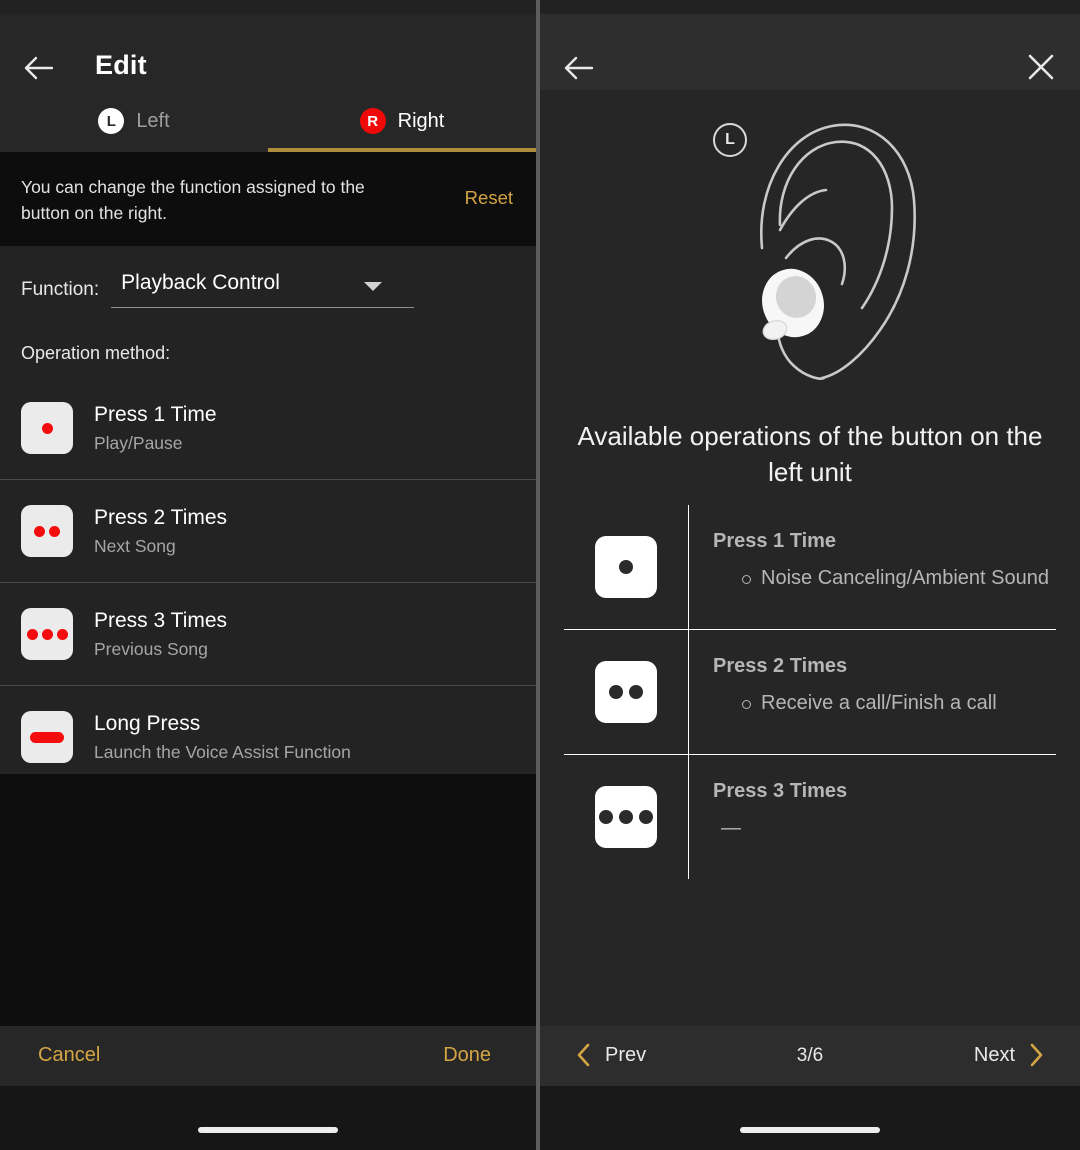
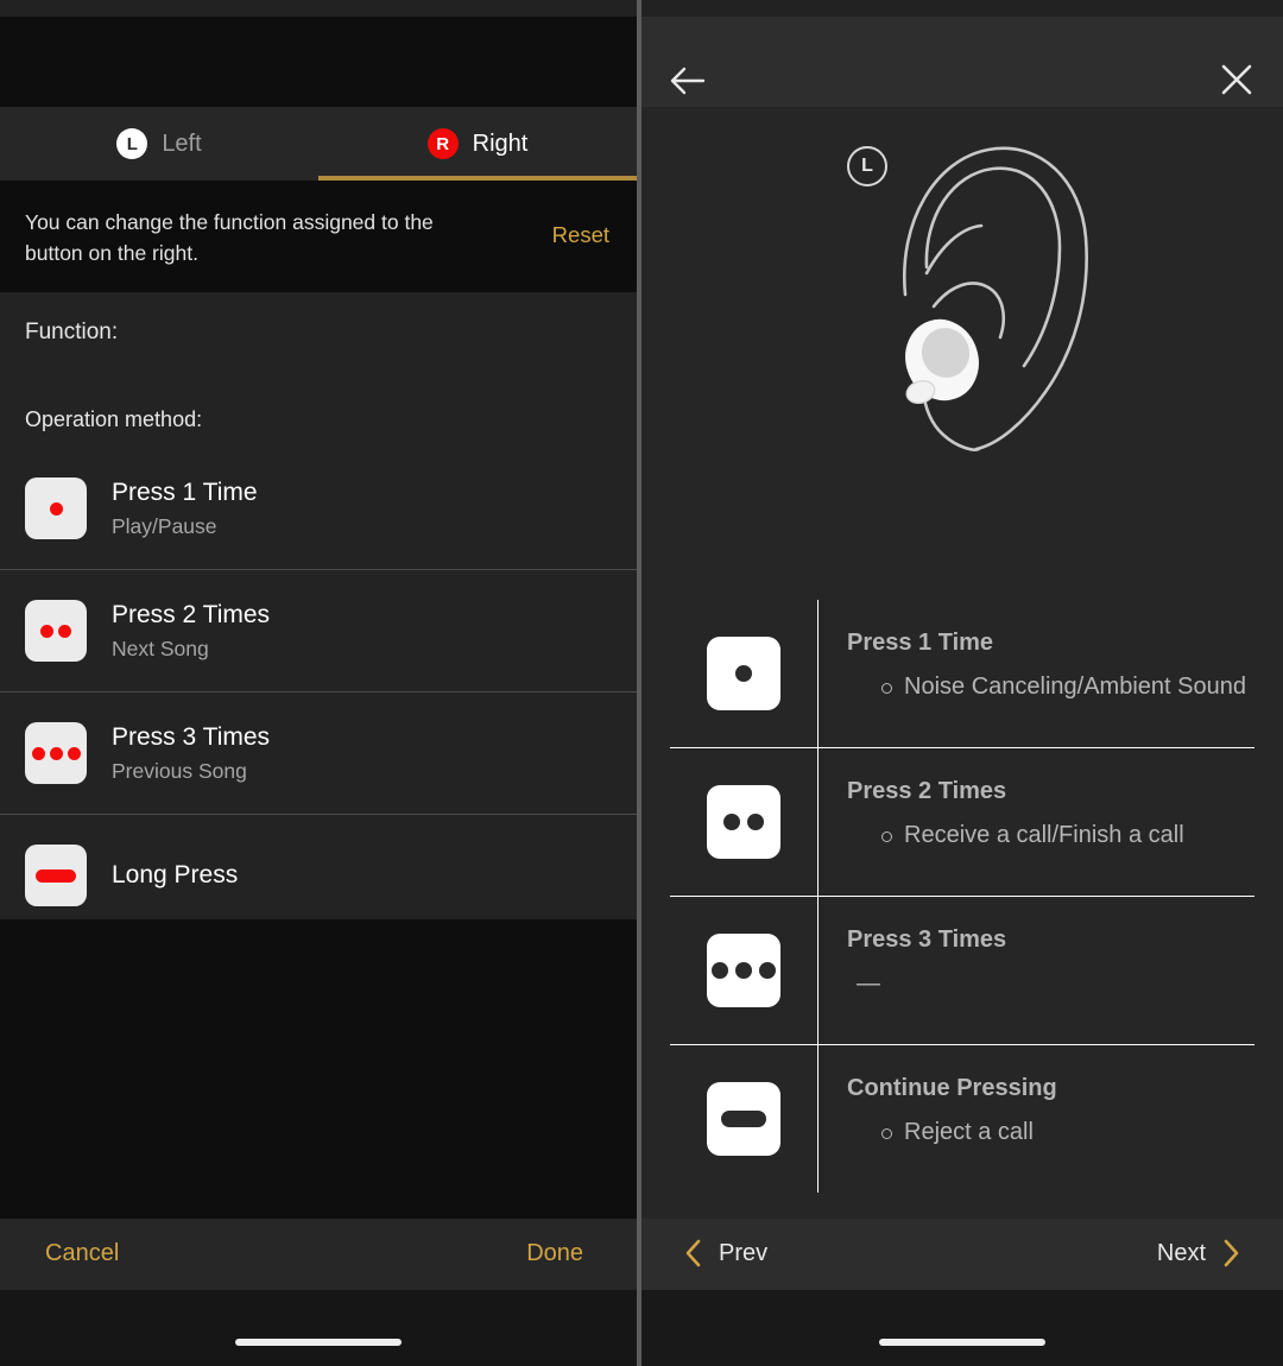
- Edit
  L
  Left
  R
  Right
  You can change the function assigned to the button on the right.
  Reset
  Function:
- Playback Control
  Operation method:
  Press 1 Time
  Play/Pause
  Press 2 Times
  Next Song
  Press 3 Times
  Previous Song
  Long Press
- Launch the Voice Assist Function
  Cancel
  Done
  L
- Available operations of the button on the left unit
  Press 1 Time
  Noise Canceling/Ambient Sound
  Press 2 Times
  Receive a call/Finish a call
  Press 3 Times
  —
+ Continue Pressing
+ Reject a call
  Prev
- 3/6
  Next
